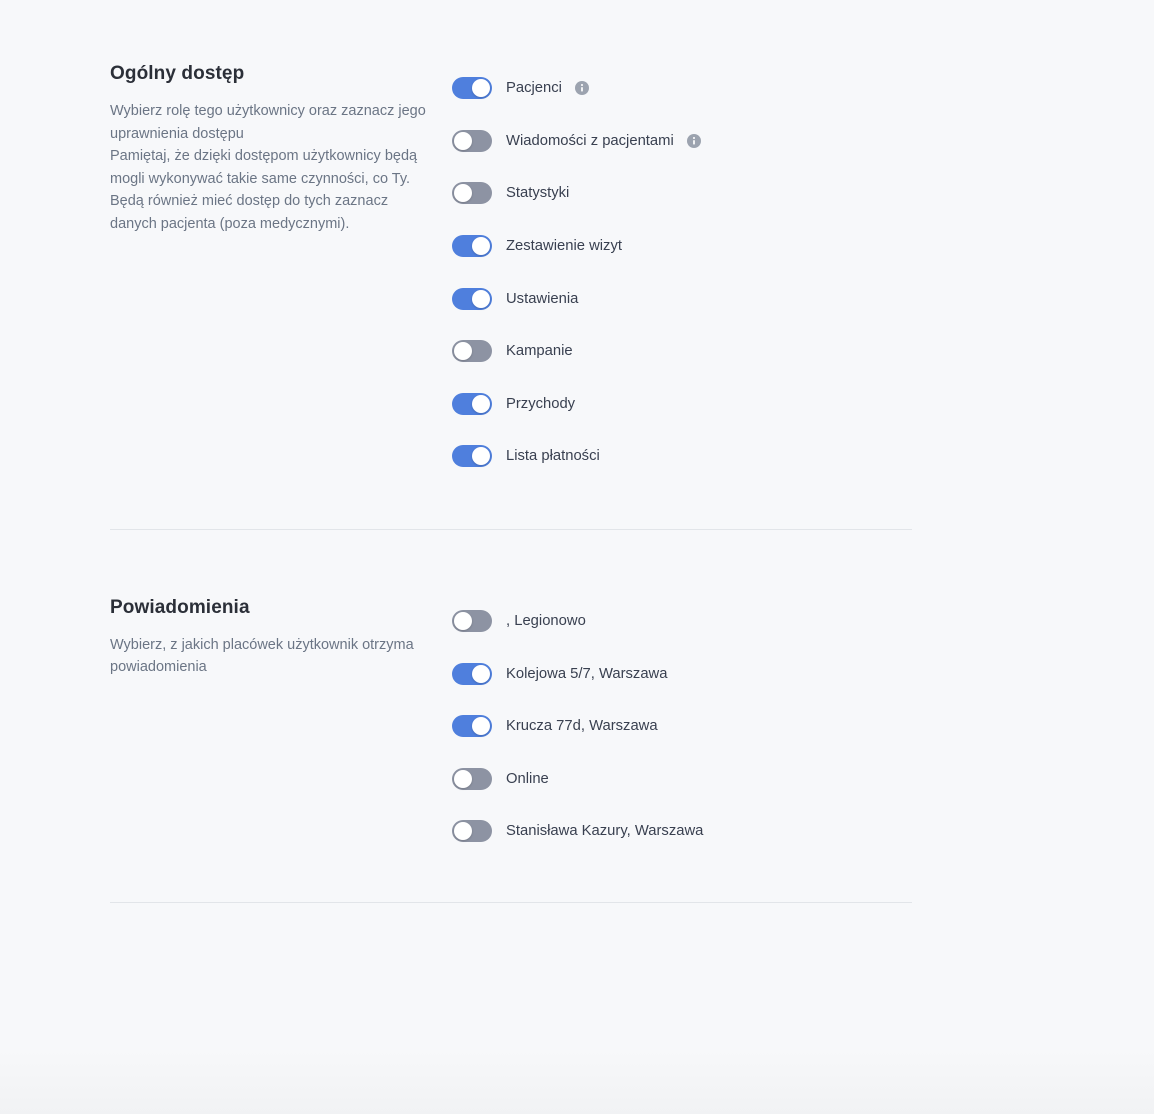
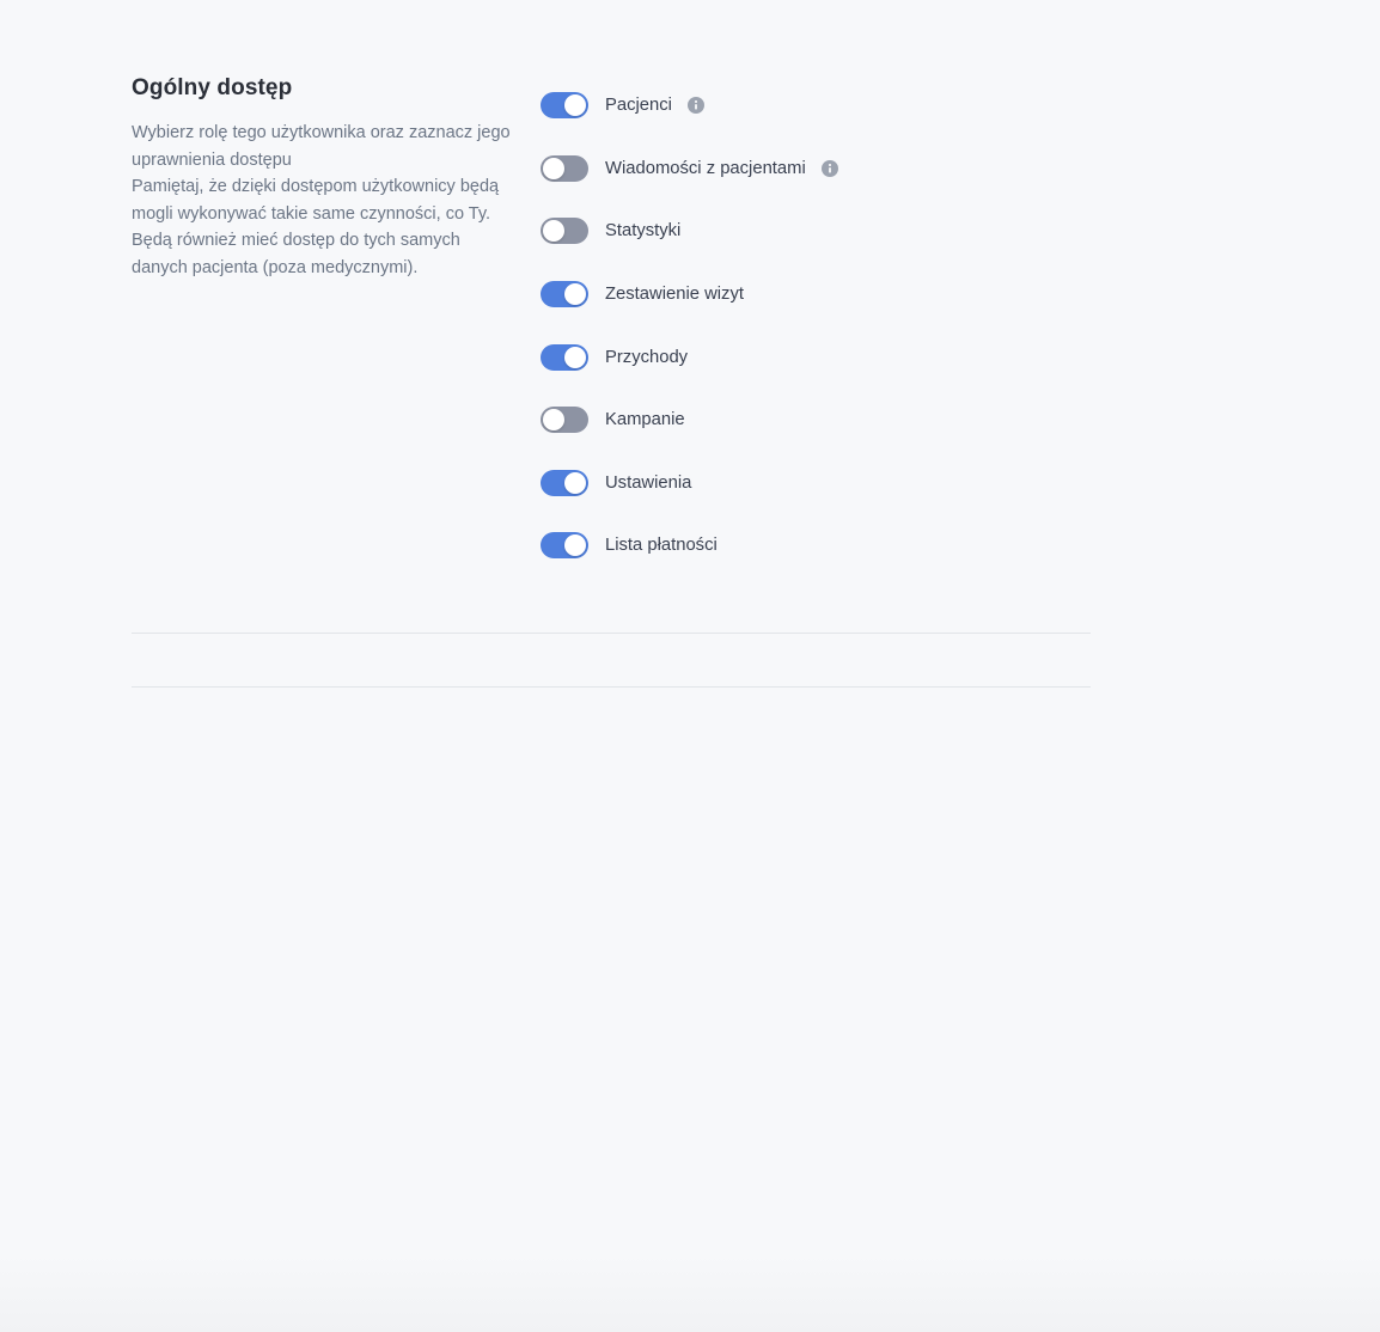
  Ogólny dostęp
- Wybierz rolę tego użytkownicy oraz zaznacz jego uprawnienia dostępu
+ Wybierz rolę tego użytkownika oraz zaznacz jego uprawnienia dostępu
- Pamiętaj, że dzięki dostępom użytkownicy będą mogli wykonywać takie same czynności, co Ty. Będą również mieć dostęp do tych zaznacz danych pacjenta (poza medycznymi).
+ Pamiętaj, że dzięki dostępom użytkownicy będą mogli wykonywać takie same czynności, co Ty. Będą również mieć dostęp do tych samych danych pacjenta (poza medycznymi).
  Pacjenci
  Wiadomości z pacjentami
  Statystyki
  Zestawienie wizyt
- Ustawienia
+ Przychody
  Kampanie
- Przychody
+ Ustawienia
  Lista płatności
- Powiadomienia
- Wybierz, z jakich placówek użytkownik otrzyma powiadomienia
- , Legionowo
- Kolejowa 5/7, Warszawa
- Krucza 77d, Warszawa
- Online
- Stanisława Kazury, Warszawa
